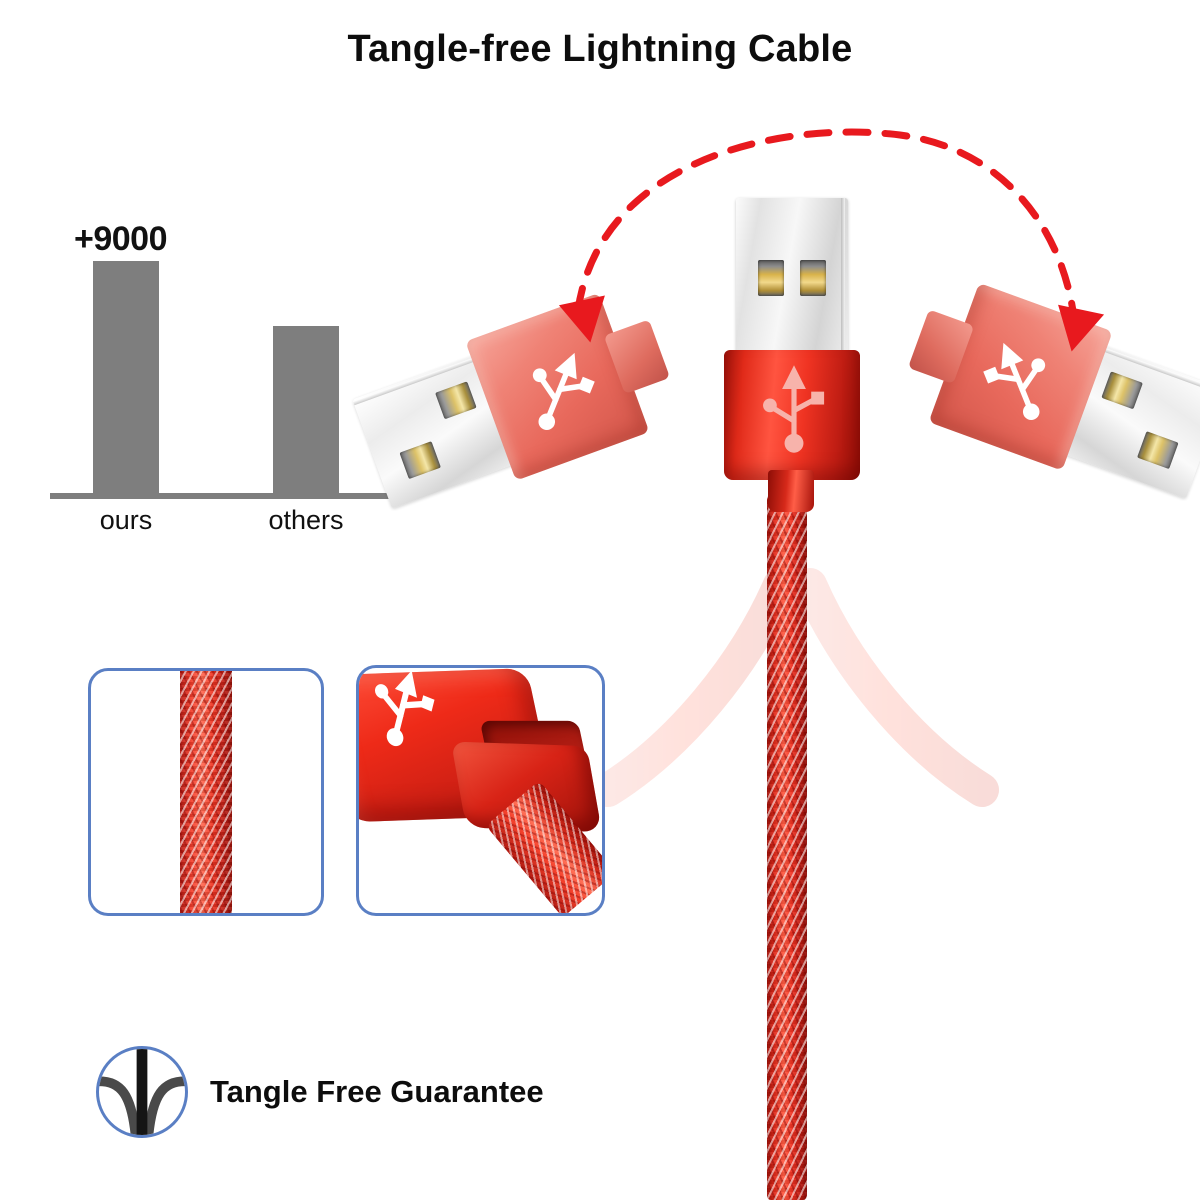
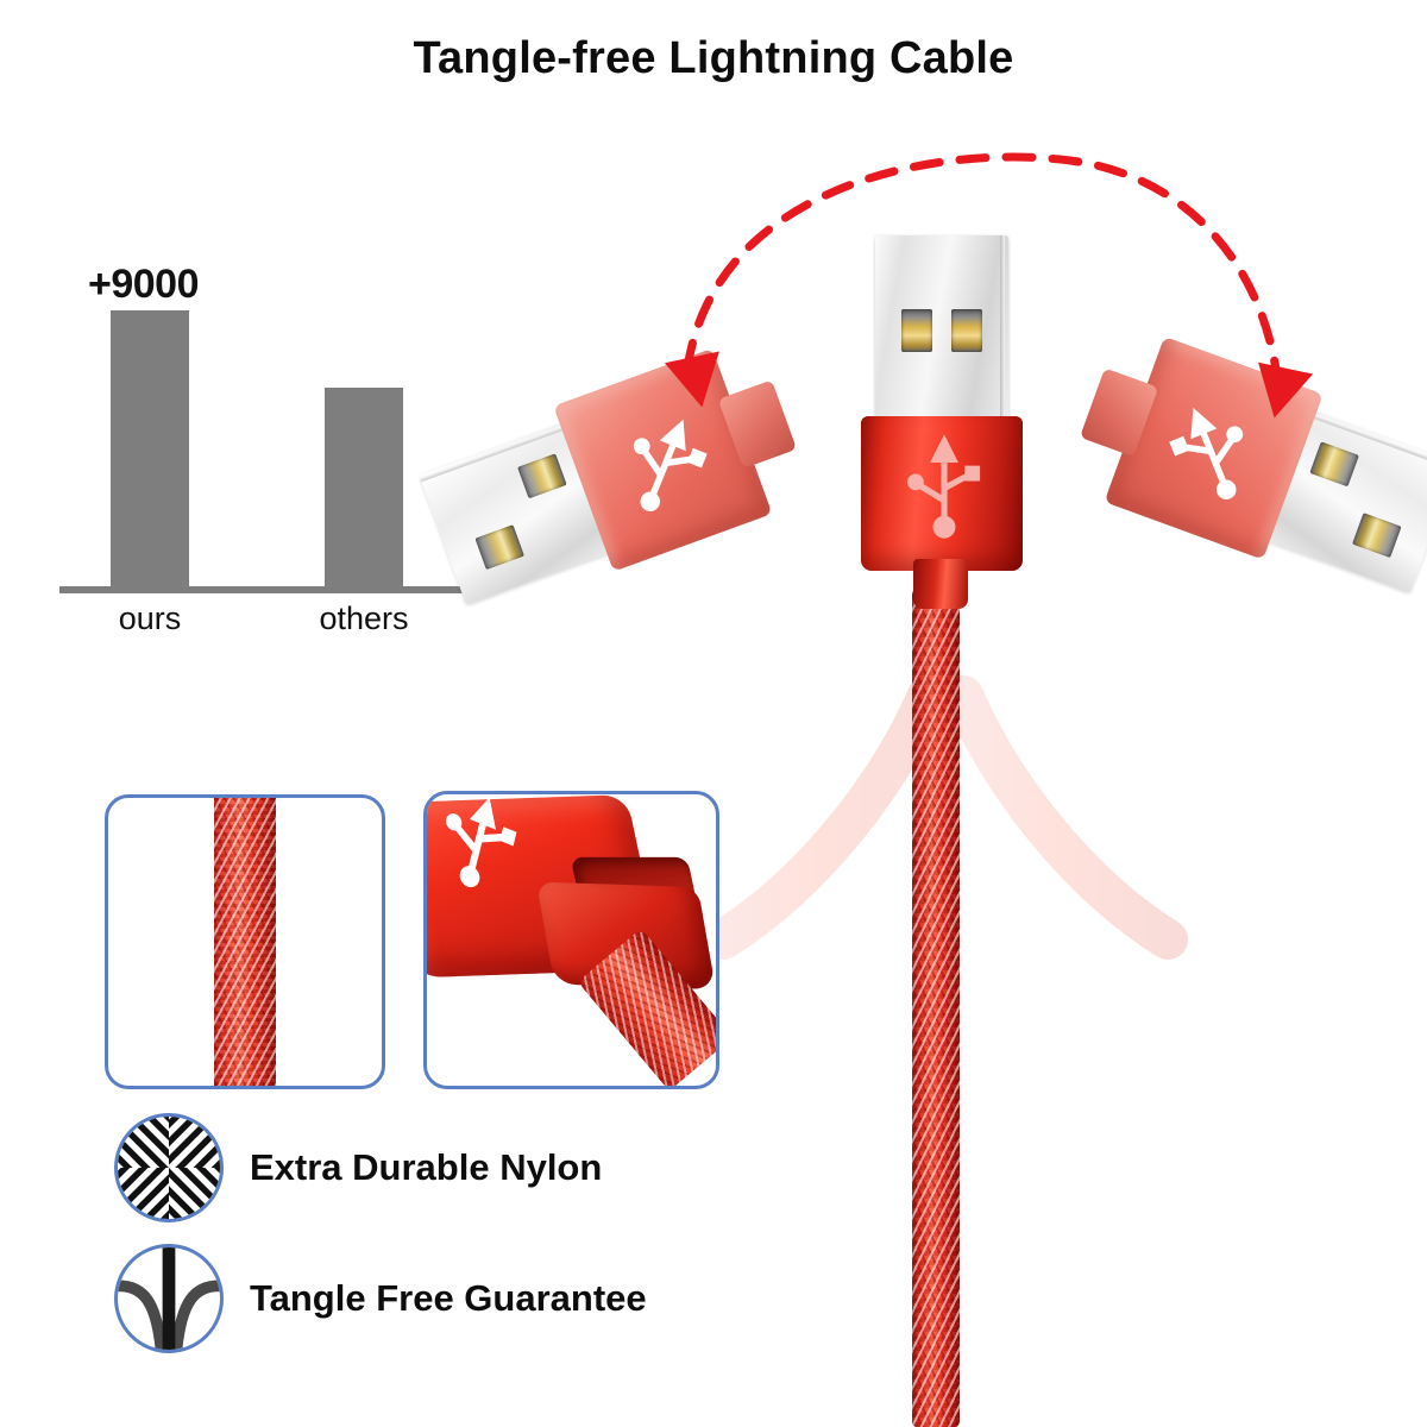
  Tangle-free Lightning Cable
  +9000
  ours
  others
+ Extra Durable Nylon
  Tangle Free Guarantee
